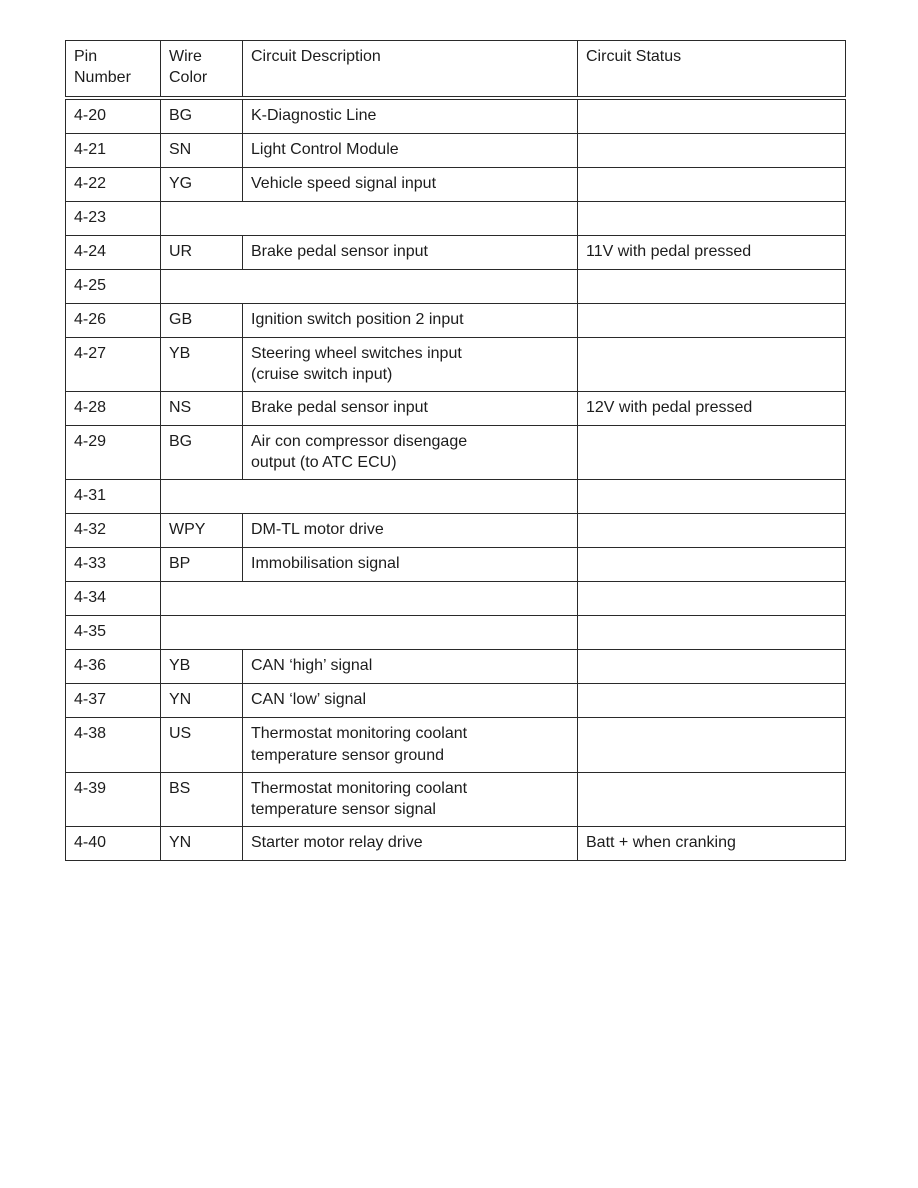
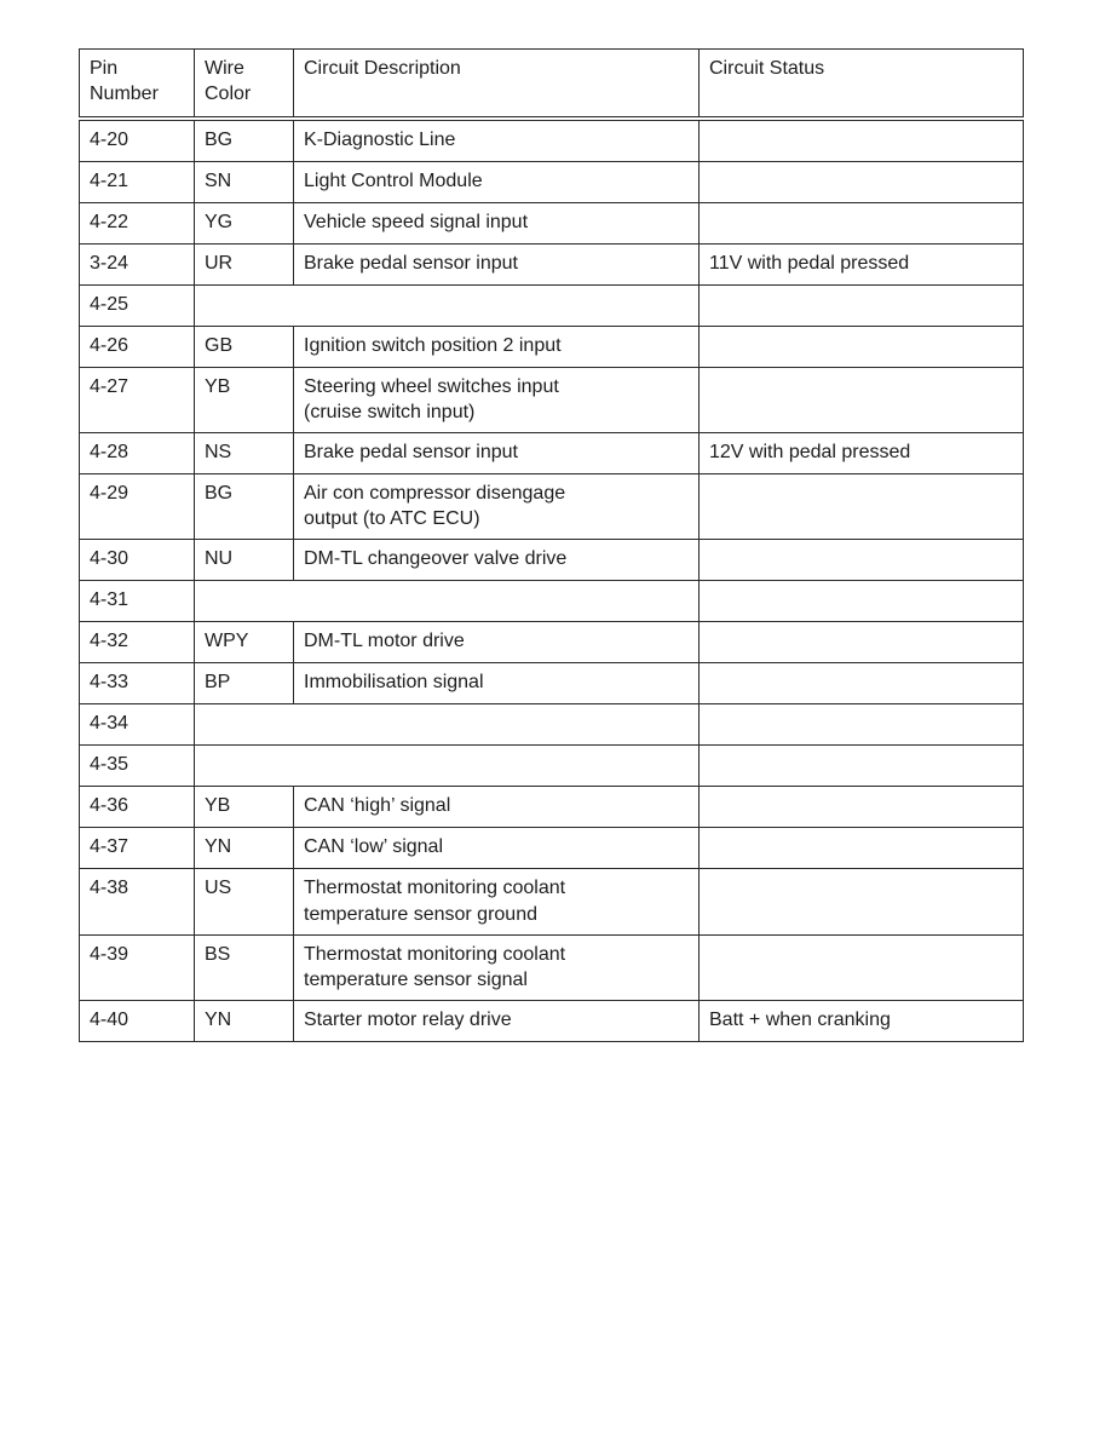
  Pin Number	Wire Color	Circuit Description	Circuit Status
  4-20	BG	K-Diagnostic Line
  4-21	SN	Light Control Module
  4-22	YG	Vehicle speed signal input
- 4-23
- 4-24	UR	Brake pedal sensor input	11V with pedal pressed
+ 3-24	UR	Brake pedal sensor input	11V with pedal pressed
  4-25
  4-26	GB	Ignition switch position 2 input
  4-27	YB	Steering wheel switches input (cruise switch input)
  4-28	NS	Brake pedal sensor input	12V with pedal pressed
  4-29	BG	Air con compressor disengage output (to ATC ECU)
+ 4-30	NU	DM-TL changeover valve drive
  4-31
  4-32	WPY	DM-TL motor drive
  4-33	BP	Immobilisation signal
  4-34
  4-35
  4-36	YB	CAN ‘high’ signal
  4-37	YN	CAN ‘low’ signal
  4-38	US	Thermostat monitoring coolant temperature sensor ground
  4-39	BS	Thermostat monitoring coolant temperature sensor signal
  4-40	YN	Starter motor relay drive	Batt + when cranking
